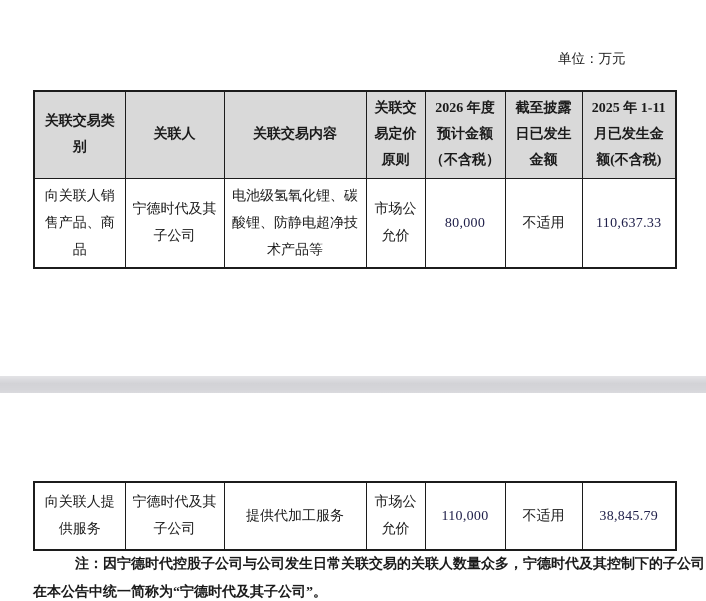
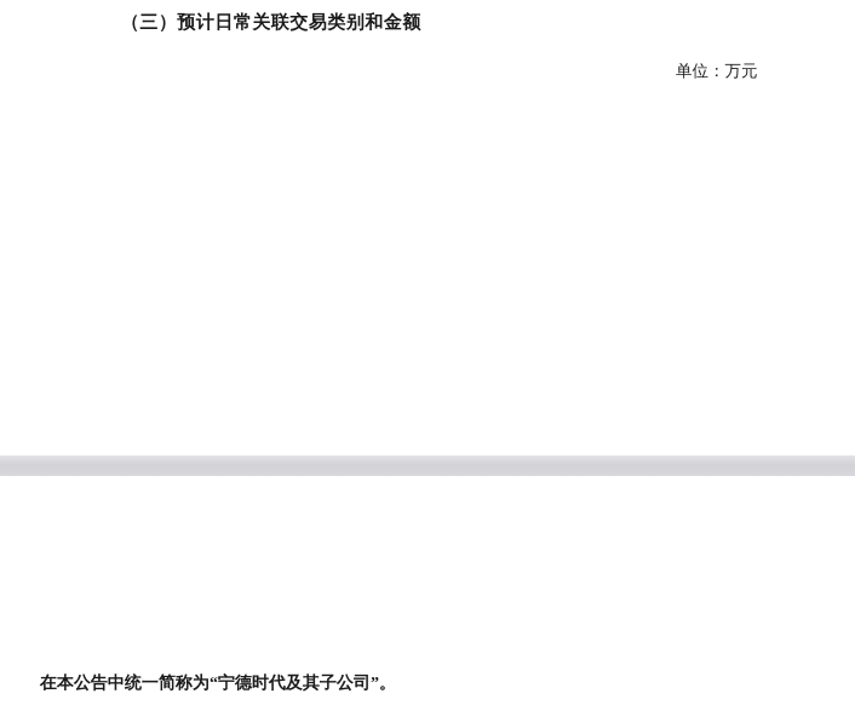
+ （三）预计日常关联交易类别和金额
  单位：万元
- 关联交易类别	关联人	关联交易内容	关联交 易定价 原则	2026 年度 预计金额 （不含税）	截至披露 日已发生 金额	2025 年 1-11 月已发生金 额(不含税)
- 向关联人销售产品、商品	宁德时代及其子公司	电池级氢氧化锂、碳酸锂、防静电超净技术产品等	市场公允价	80,000	不适用	110,637.33
- 向关联人提供服务	宁德时代及其子公司	提供代加工服务	市场公允价	110,000	不适用	38,845.79
- 注：因宁德时代控股子公司与公司发生日常关联交易的关联人数量众多，宁德时代及其控制下的子公司
  在本公告中统一简称为“宁德时代及其子公司”。
